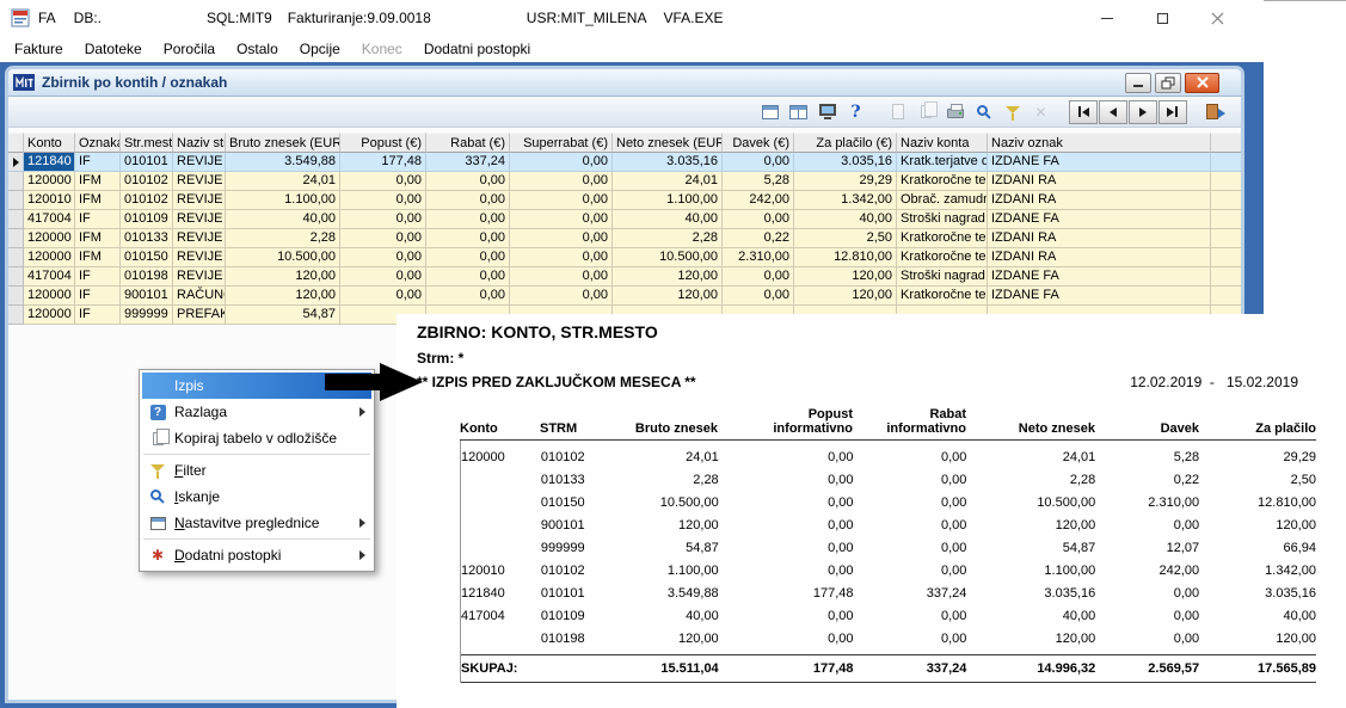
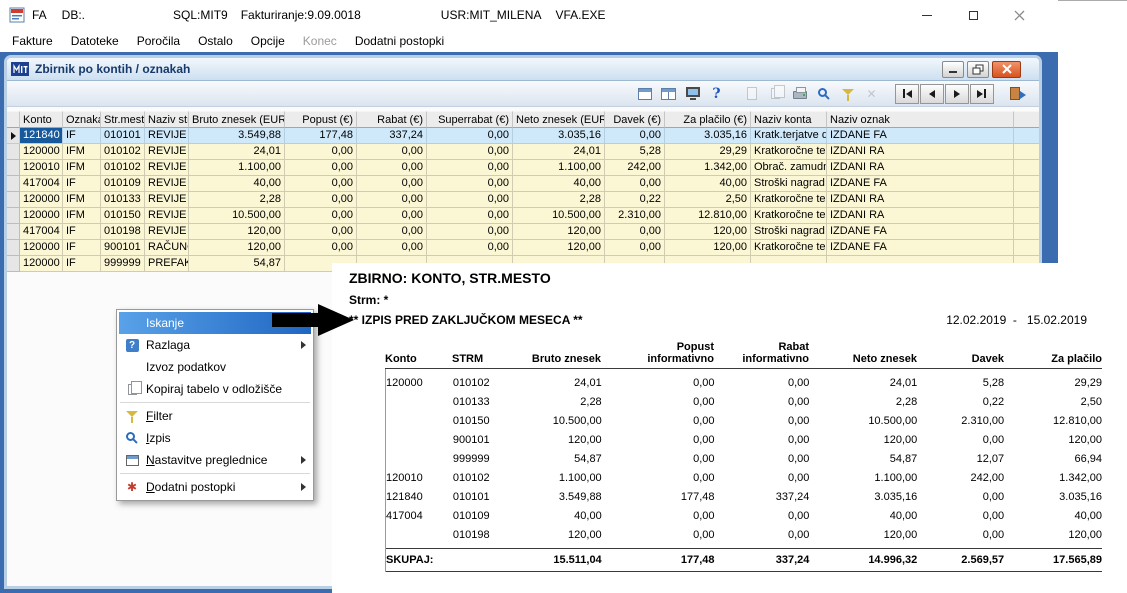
  FA
  DB:.
  SQL:MIT9
  Fakturiranje:9.09.0018
  USR:MIT_MILENA
  VFA.EXE
  Fakture
  Datoteke
  Poročila
  Ostalo
  Opcije
  Konec
  Dodatni postopki
  Zbirnik po kontih / oznakah
  ?
  ✕
  Konto
  Oznaka
  Str.mest
  Naziv str
  Bruto znesek (EUR
  Popust (€)
  Rabat (€)
  Superrabat (€)
  Neto znesek (EUR
  Davek (€)
  Za plačilo (€)
  Naziv konta
  Naziv oznak
  121840
  IF
  010101
  REVIJE
  3.549,88
  177,48
  337,24
  0,00
  3.035,16
  0,00
  3.035,16
  Kratk.terjatve d
  IZDANE FA
  120000
  IFM
  010102
  REVIJE
  24,01
  0,00
  0,00
  0,00
  24,01
  5,28
  29,29
  Kratkoročne te
  IZDANI RA
  120010
  IFM
  010102
  REVIJE
  1.100,00
  0,00
  0,00
  0,00
  1.100,00
  242,00
  1.342,00
  Obrač. zamudn
  IZDANI RA
  417004
  IF
  010109
  REVIJE
  40,00
  0,00
  0,00
  0,00
  40,00
  0,00
  40,00
  Stroški nagrad
  IZDANE FA
  120000
  IFM
  010133
  REVIJE
  2,28
  0,00
  0,00
  0,00
  2,28
  0,22
  2,50
  Kratkoročne te
  IZDANI RA
  120000
  IFM
  010150
  REVIJE
  10.500,00
  0,00
  0,00
  0,00
  10.500,00
  2.310,00
  12.810,00
  Kratkoročne te
  IZDANI RA
  417004
  IF
  010198
  REVIJE
  120,00
  0,00
  0,00
  0,00
  120,00
  0,00
  120,00
  Stroški nagrad
  IZDANE FA
  120000
  IF
  900101
  RAČUN
  120,00
  0,00
  0,00
  0,00
  120,00
  0,00
  120,00
  Kratkoročne te
  IZDANE FA
  120000
  IF
  999999
  PREFAK
  54,87
  ZBIRNO: KONTO, STR.MESTO
  Strm: *
  * IZPIS PRED ZAKLJUČKOM MESECA **
  12.02.2019 - 15.02.2019
  Konto
  STRM
  Bruto znesek
  Popust
  informativno
  Rabat
  informativno
  Neto znesek
  Davek
  Za plačilo
  120000
  010102
  24,01
  0,00
  0,00
  24,01
  5,28
  29,29
  010133
  2,28
  0,00
  0,00
  2,28
  0,22
  2,50
  010150
  10.500,00
  0,00
  0,00
  10.500,00
  2.310,00
  12.810,00
  900101
  120,00
  0,00
  0,00
  120,00
  0,00
  120,00
  999999
  54,87
  0,00
  0,00
  54,87
  12,07
  66,94
  120010
  010102
  1.100,00
  0,00
  0,00
  1.100,00
  242,00
  1.342,00
  121840
  010101
  3.549,88
  177,48
  337,24
  3.035,16
  0,00
  3.035,16
  417004
  010109
  40,00
  0,00
  0,00
  40,00
  0,00
  40,00
  010198
  120,00
  0,00
  0,00
  120,00
  0,00
  120,00
  SKUPAJ:
  15.511,04
  177,48
  337,24
  14.996,32
  2.569,57
  17.565,89
- Izpis
+ Iskanje
  ?
  Razlaga
+ Izvoz podatkov
  Kopiraj tabelo v odložišče
  Filter
- Iskanje
+ Izpis
  Nastavitve preglednice
  ✱
  Dodatni postopki
